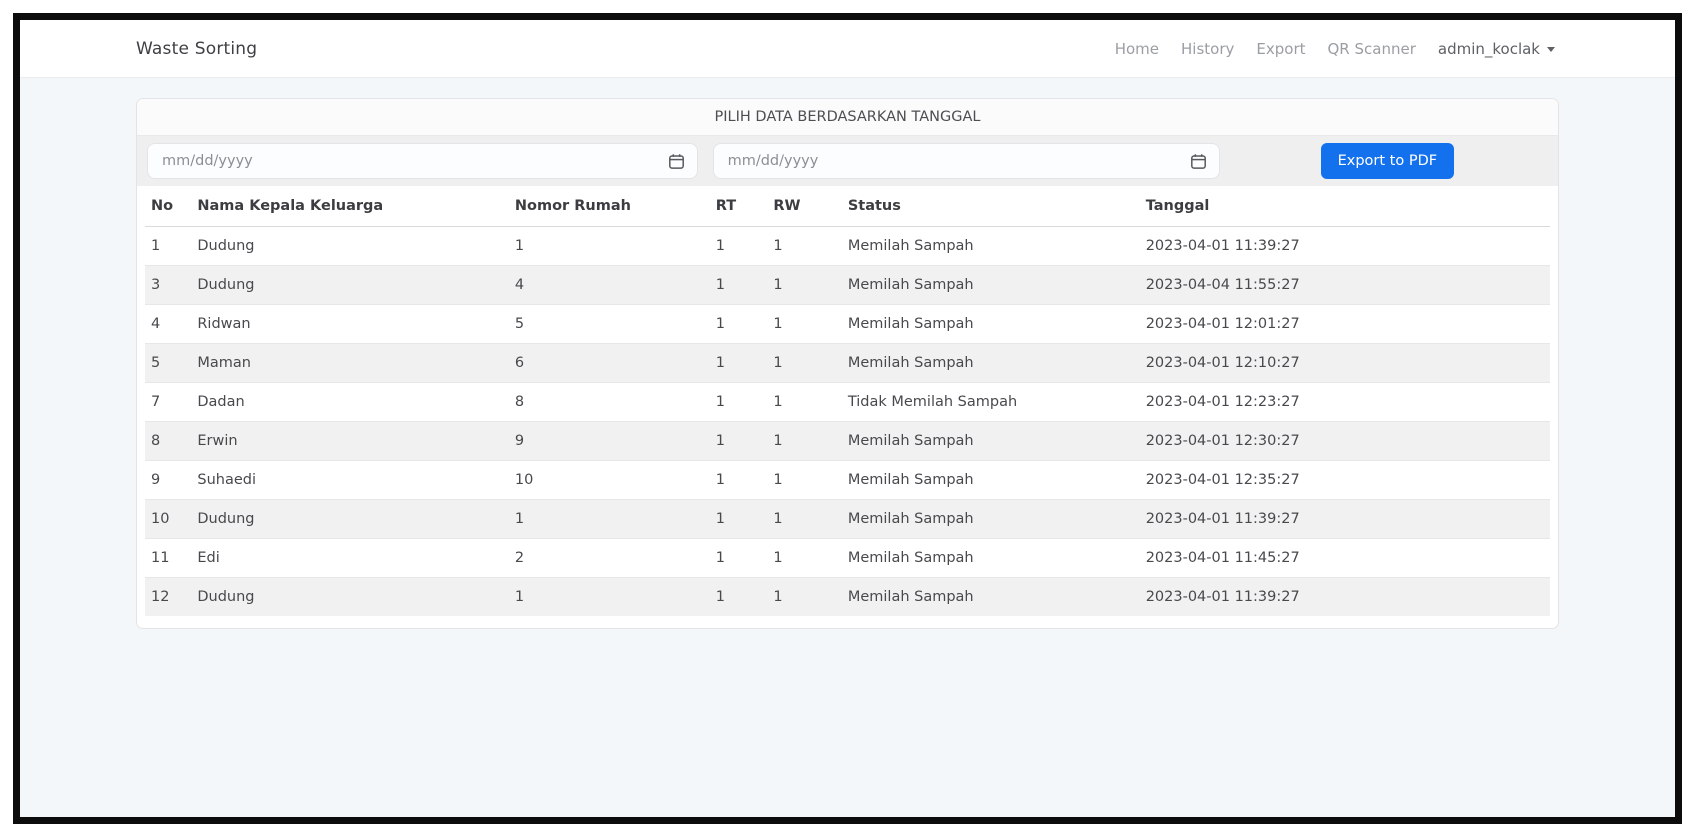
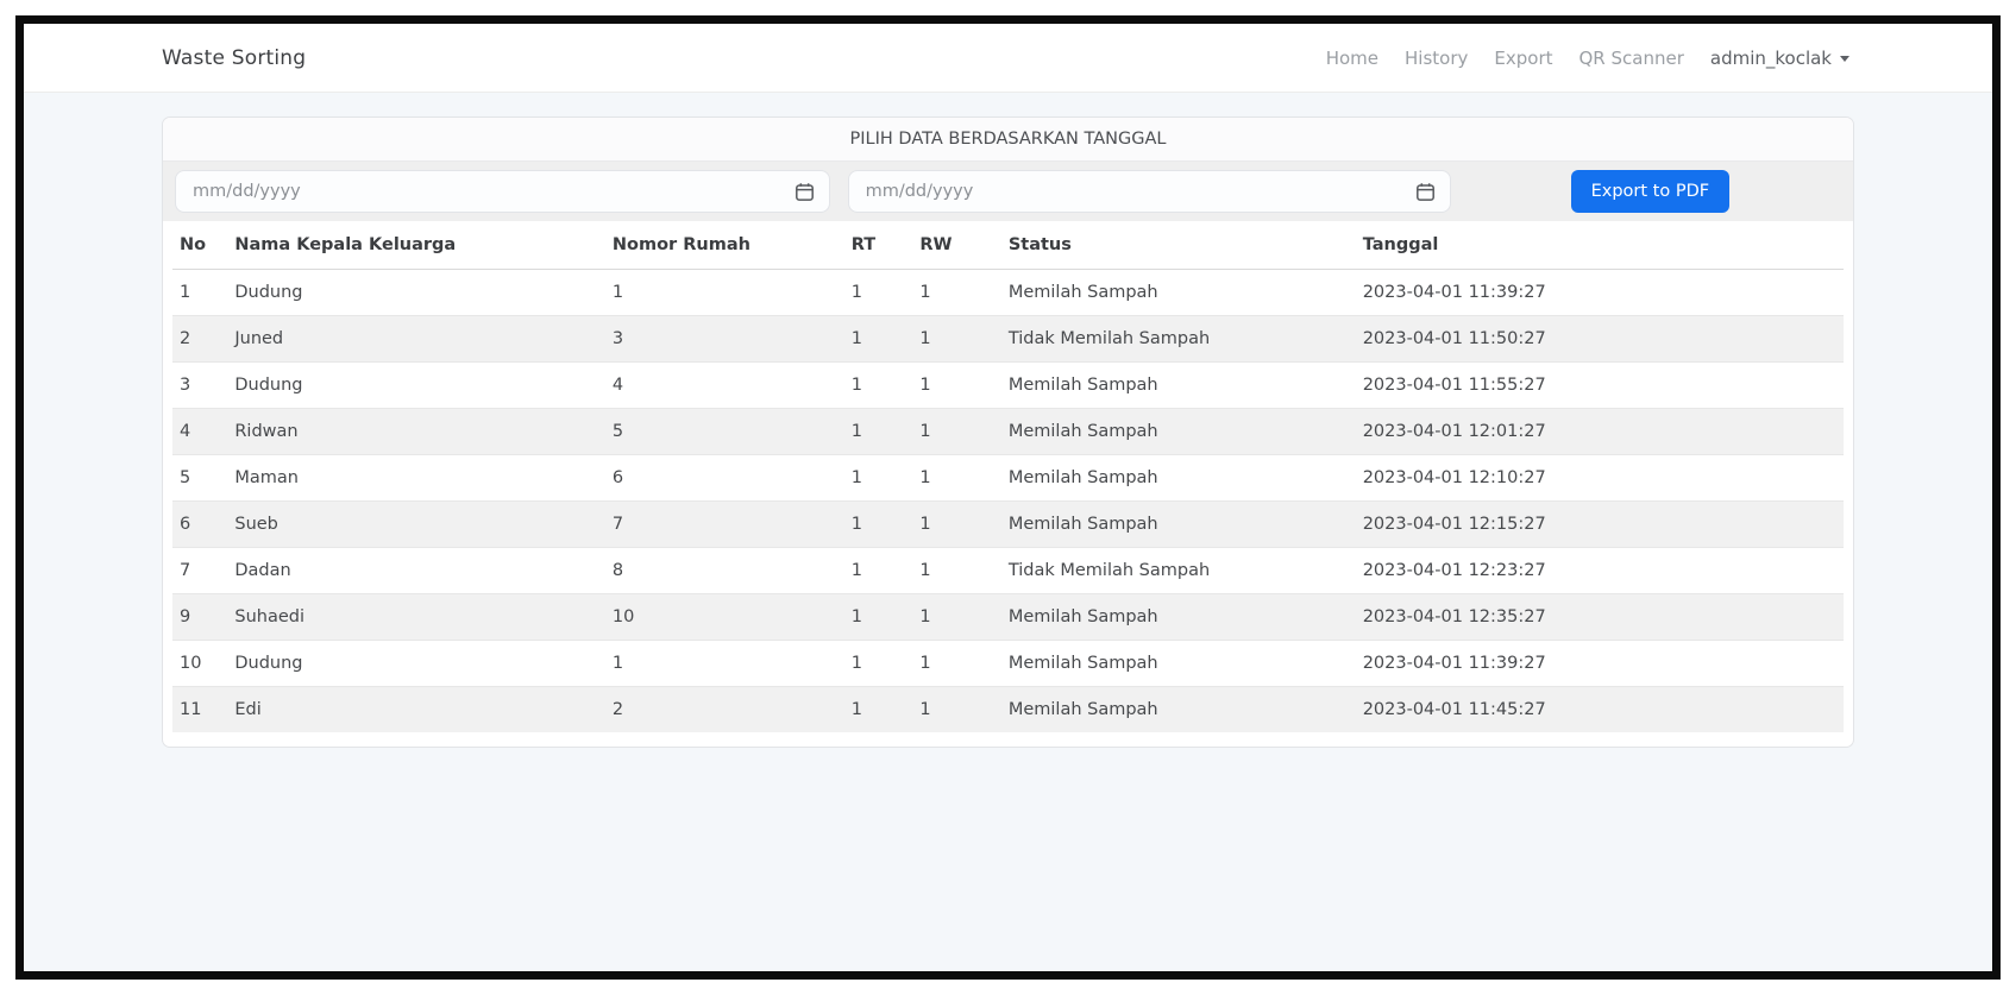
  Waste Sorting
  Home
  History
  Export
  QR Scanner
  admin_koclak
  PILIH DATA BERDASARKAN TANGGAL
  mm/dd/yyyy
  mm/dd/yyyy
  Export to PDF
  	No	Nama Kepala Keluarga	Nomor Rumah	RT	RW	Status	Tanggal
  1	Dudung	1	1	1	Memilah Sampah	2023-04-01 11:39:27
+ 2	Juned	3	1	1	Tidak Memilah Sampah	2023-04-01 11:50:27
- 3	Dudung	4	1	1	Memilah Sampah	2023-04-04 11:55:27
+ 3	Dudung	4	1	1	Memilah Sampah	2023-04-01 11:55:27
  4	Ridwan	5	1	1	Memilah Sampah	2023-04-01 12:01:27
  5	Maman	6	1	1	Memilah Sampah	2023-04-01 12:10:27
+ 6	Sueb	7	1	1	Memilah Sampah	2023-04-01 12:15:27
  7	Dadan	8	1	1	Tidak Memilah Sampah	2023-04-01 12:23:27
- 8	Erwin	9	1	1	Memilah Sampah	2023-04-01 12:30:27
  9	Suhaedi	10	1	1	Memilah Sampah	2023-04-01 12:35:27
  10	Dudung	1	1	1	Memilah Sampah	2023-04-01 11:39:27
  11	Edi	2	1	1	Memilah Sampah	2023-04-01 11:45:27
- 12	Dudung	1	1	1	Memilah Sampah	2023-04-01 11:39:27
